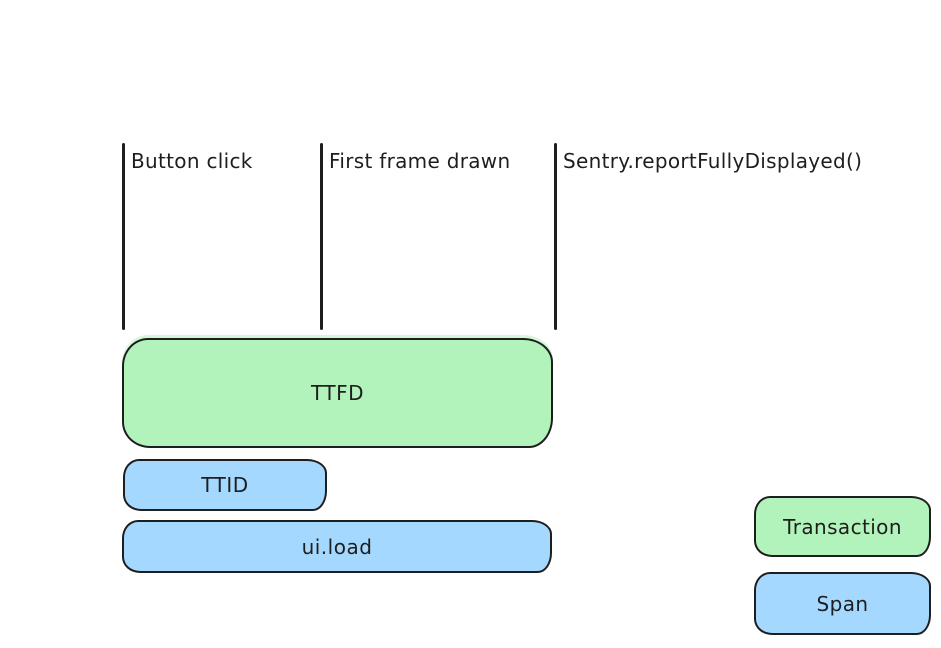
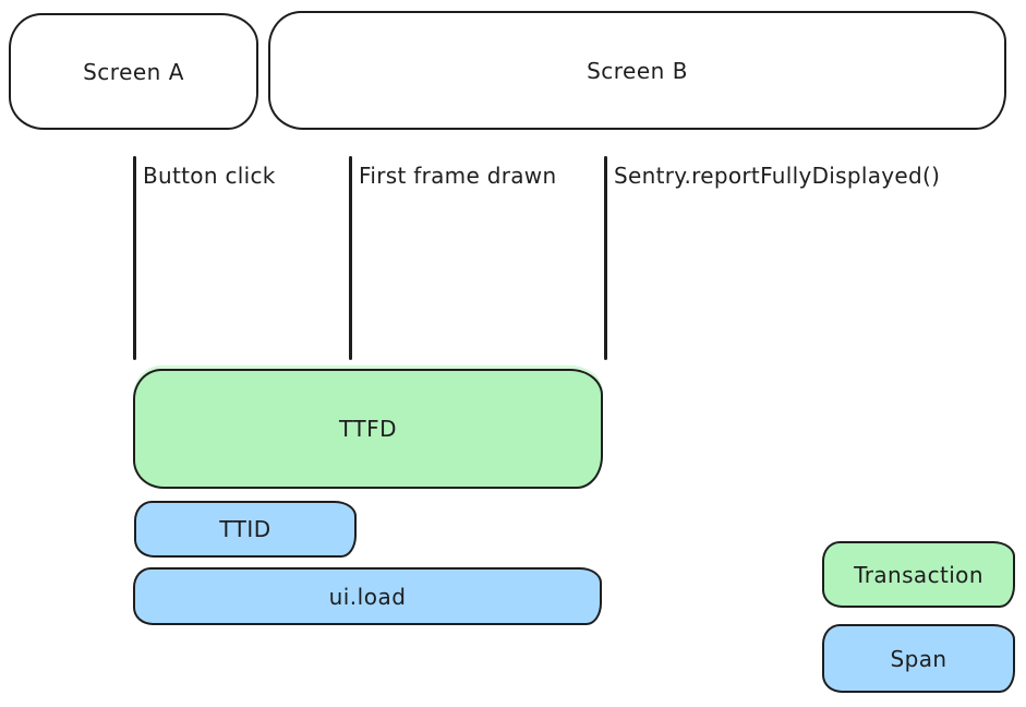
+ Screen A
+ Screen B
  Button click
  First frame drawn
  Sentry.reportFullyDisplayed()
  TTFD
  TTID
  ui.load
  Transaction
  Span
